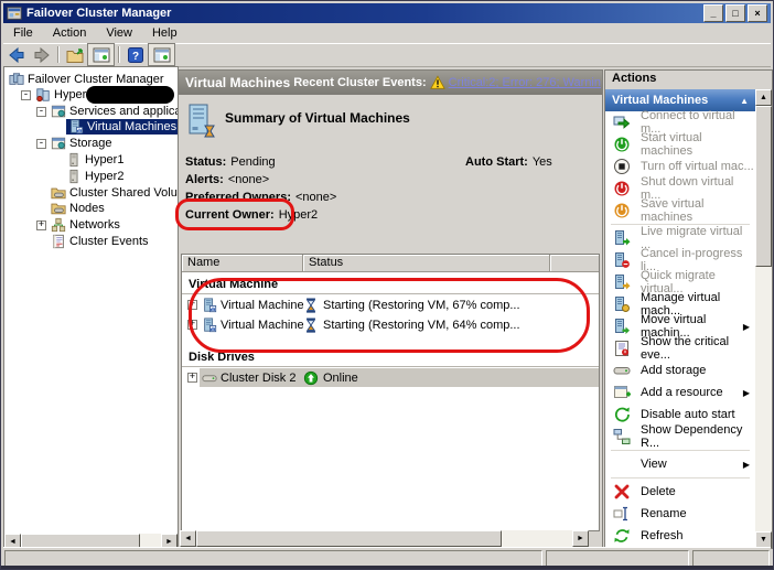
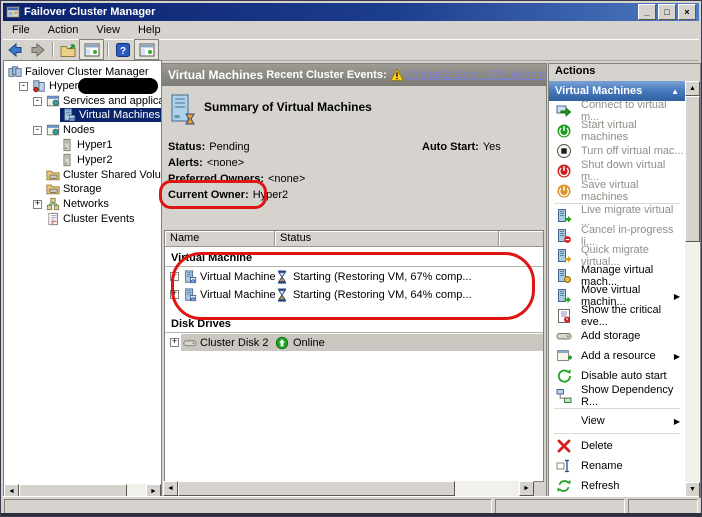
  Failover Cluster Manager
  _
  □
  ×
  File
  Action
  View
  Help
  Failover Cluster Manager
  -
  -
  Services and applic
  Virtual Machines
  -
- Storage
+ Nodes
  Hyper1
  Hyper2
  Cluster Shared Volu
- Nodes
+ Storage
  +
  Networks
  Cluster Events
  Virtual Machines
  Recent Cluster Events:
  Critical:2; Error: 276; Warnin
  Summary of Virtual Machines
  Status: Pending
  Auto Start: Yes
  Alerts: <none>
  Preferred Owners: <none>
  Current Owner: Hyper2
  Name
  Status
  Virtual Machine
  +
  Virtual Machine
  Starting (Restoring VM, 67% comp...
  +
  Virtual Machine
  Starting (Restoring VM, 64% comp...
  Disk Drives
  +
  Cluster Disk 2
  Online
  Actions
  Virtual Machines
  ▲
  Connect to virtual m...
  Start virtual machines
  Turn off virtual mac...
  Shut down virtual m...
  Save virtual machines
  Live migrate virtual ...
  Cancel in-progress li...
  Quick migrate virtual...
  Manage virtual mach...
  Move virtual machin...
  ▶
  Show the critical eve...
  Add storage
  Add a resource
  ▶
  Disable auto start
  Show Dependency R...
  View
  ▶
  Delete
  Rename
  Refresh
